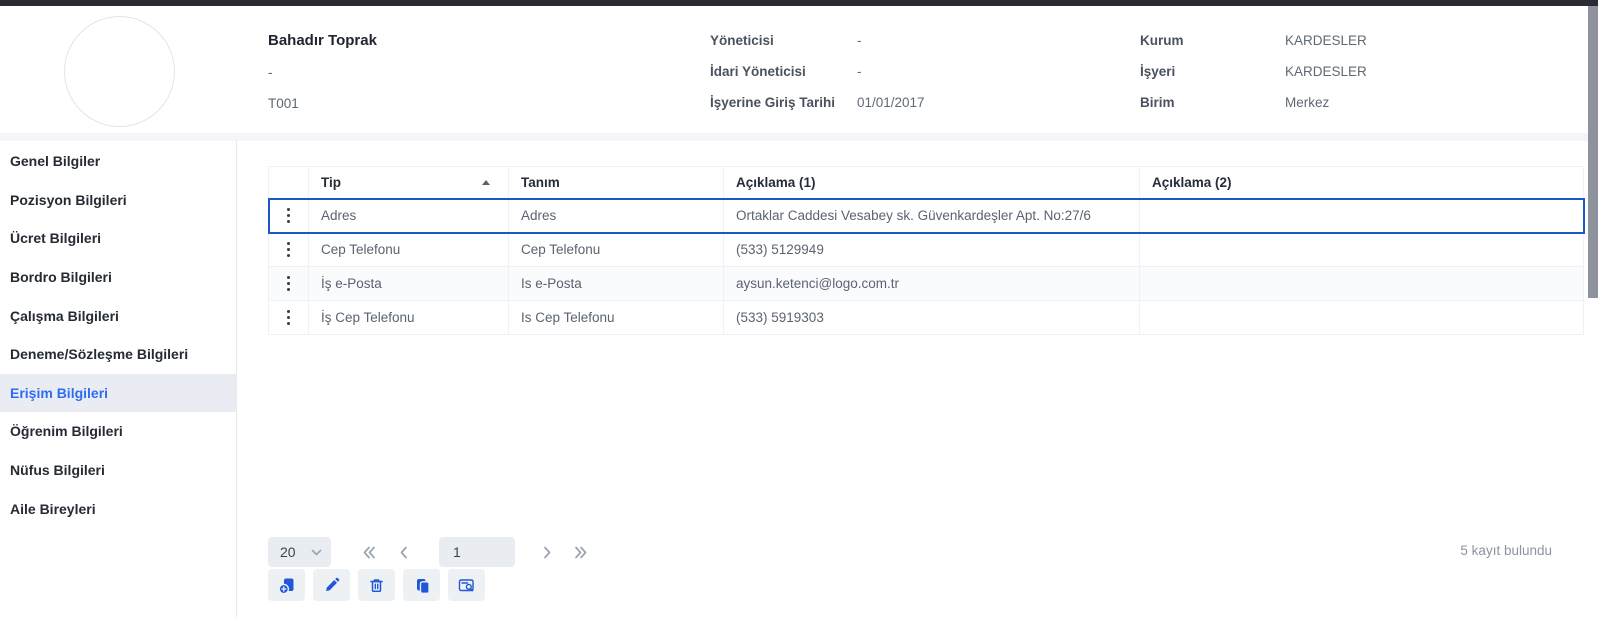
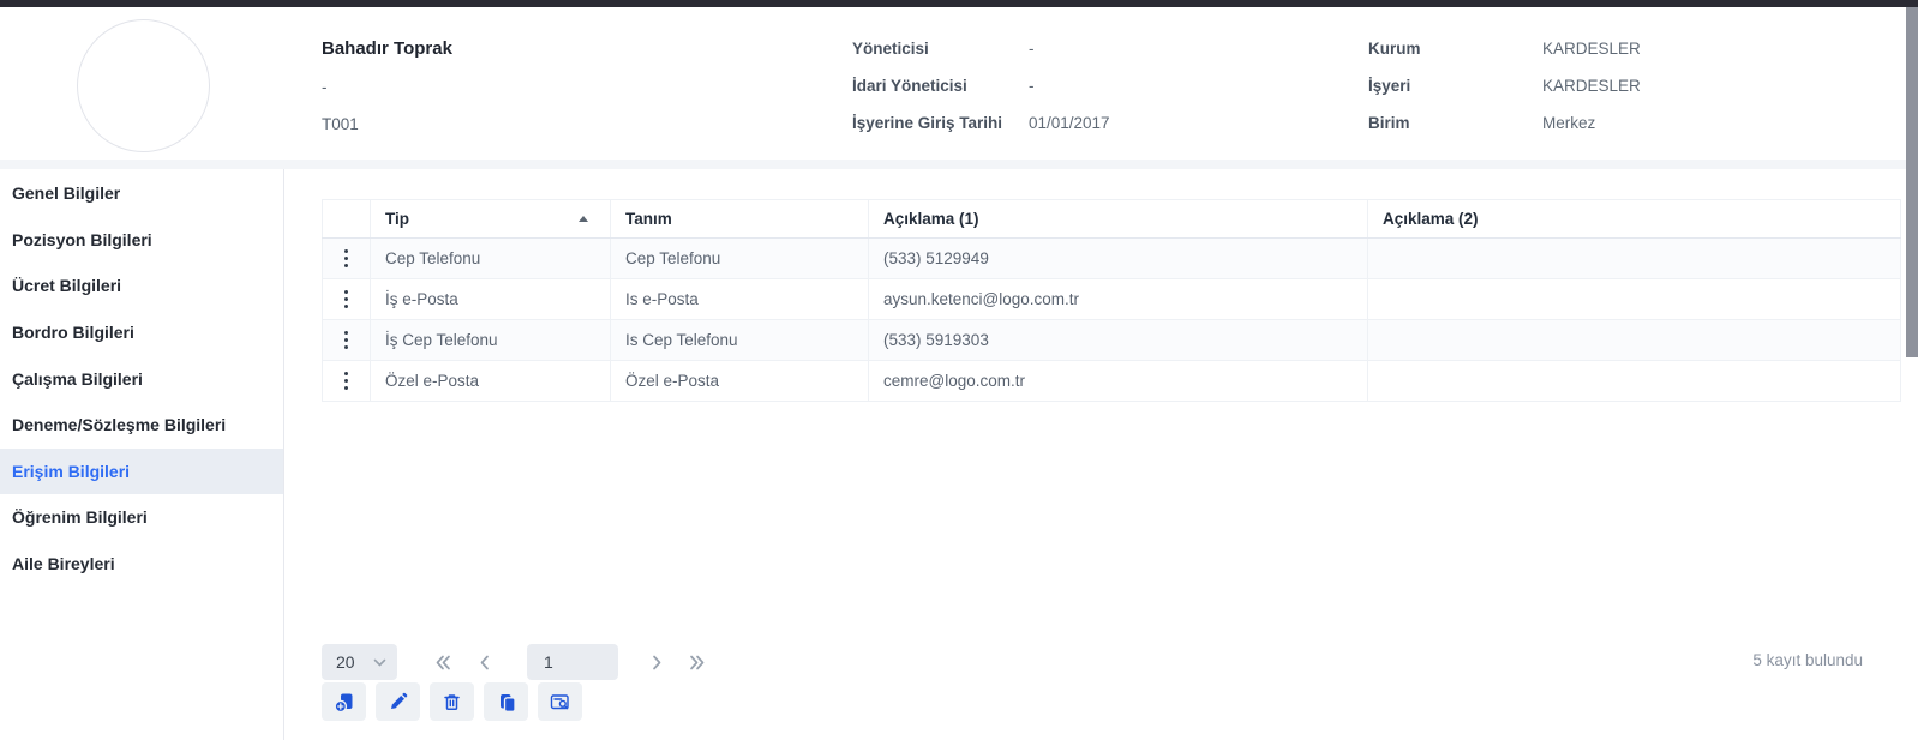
  Bahadır Toprak
  -
  T001
  Yöneticisi
  -
  İdari Yöneticisi
  -
  İşyerine Giriş Tarihi
  01/01/2017
  Kurum
  KARDESLER
  İşyeri
  KARDESLER
  Birim
  Merkez
  Genel Bilgiler
  Pozisyon Bilgileri
  Ücret Bilgileri
  Bordro Bilgileri
  Çalışma Bilgileri
  Deneme/Sözleşme Bilgileri
  Erişim Bilgileri
  Öğrenim Bilgileri
- Nüfus Bilgileri
  Aile Bireyleri
  	Tip	Tanım	Açıklama (1)	Açıklama (2)
- 	Adres	Adres	Ortaklar Caddesi Vesabey sk. Güvenkardeşler Apt. No:27/6
  	Cep Telefonu	Cep Telefonu	(533) 5129949
  	İş e-Posta	Is e-Posta	aysun.ketenci@logo.com.tr
  	İş Cep Telefonu	Is Cep Telefonu	(533) 5919303
+ 	Özel e-Posta	Özel e-Posta	cemre@logo.com.tr
  20
  1
  5 kayıt bulundu
